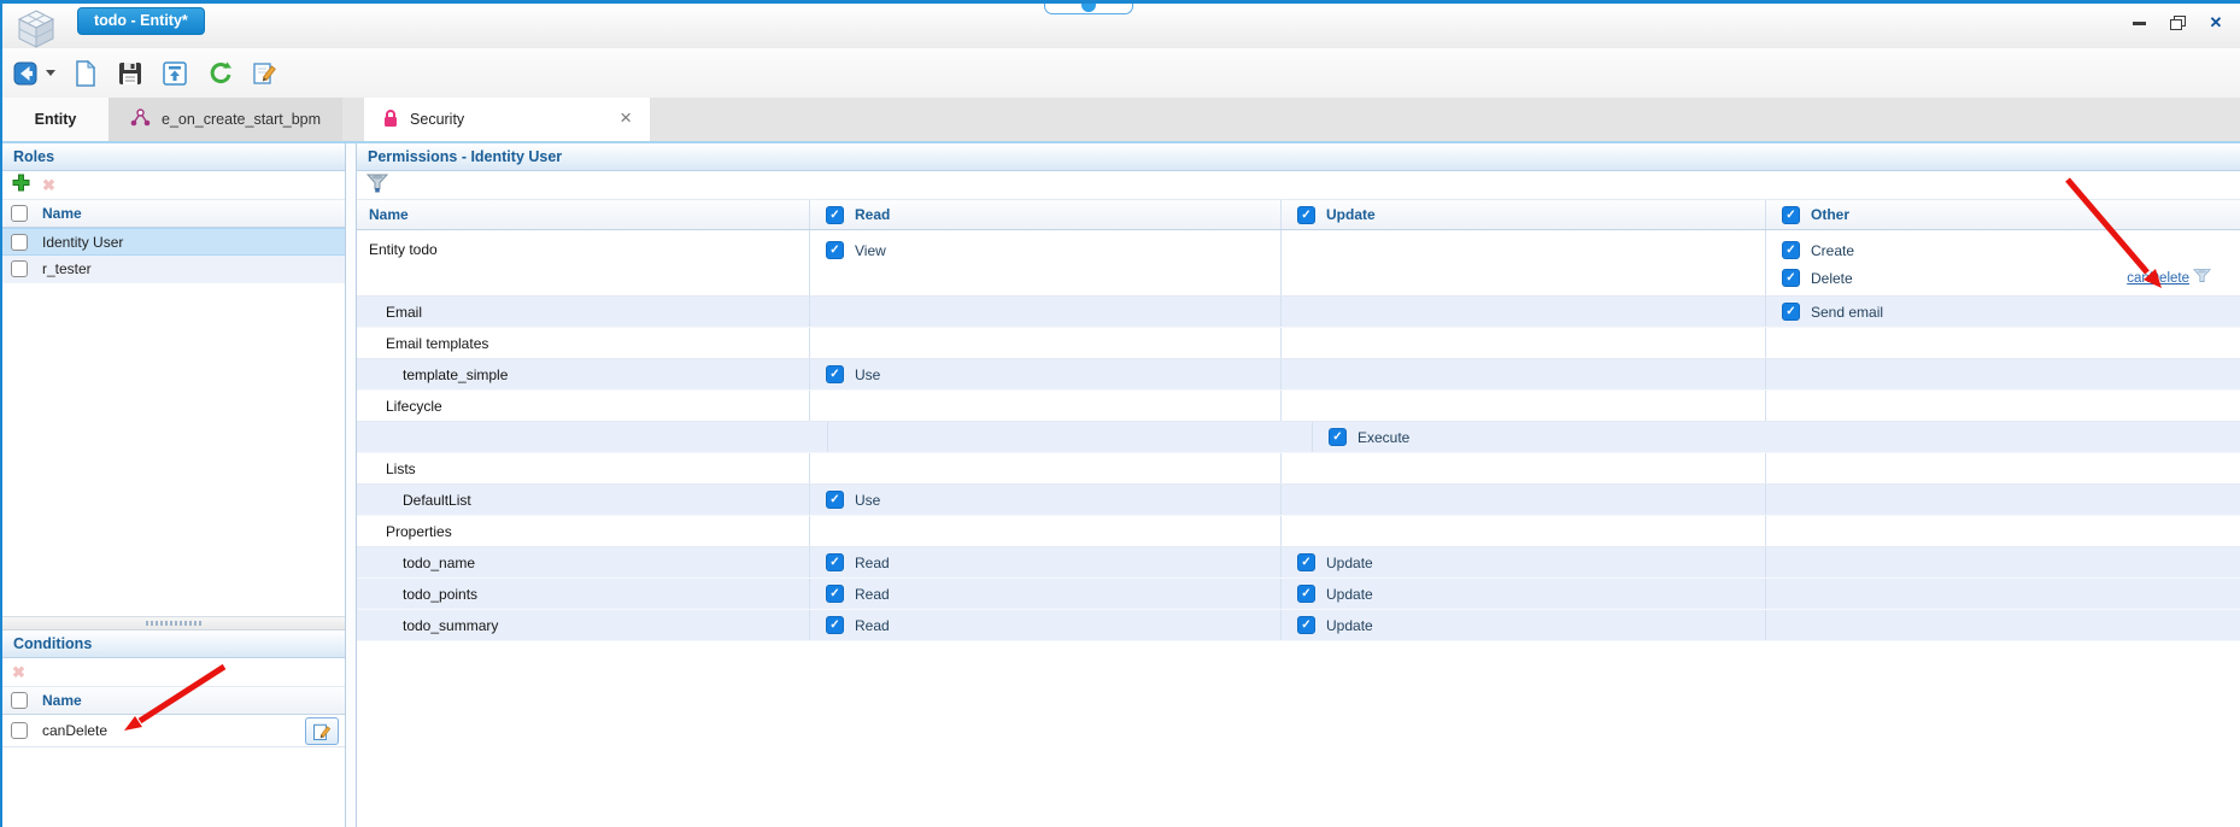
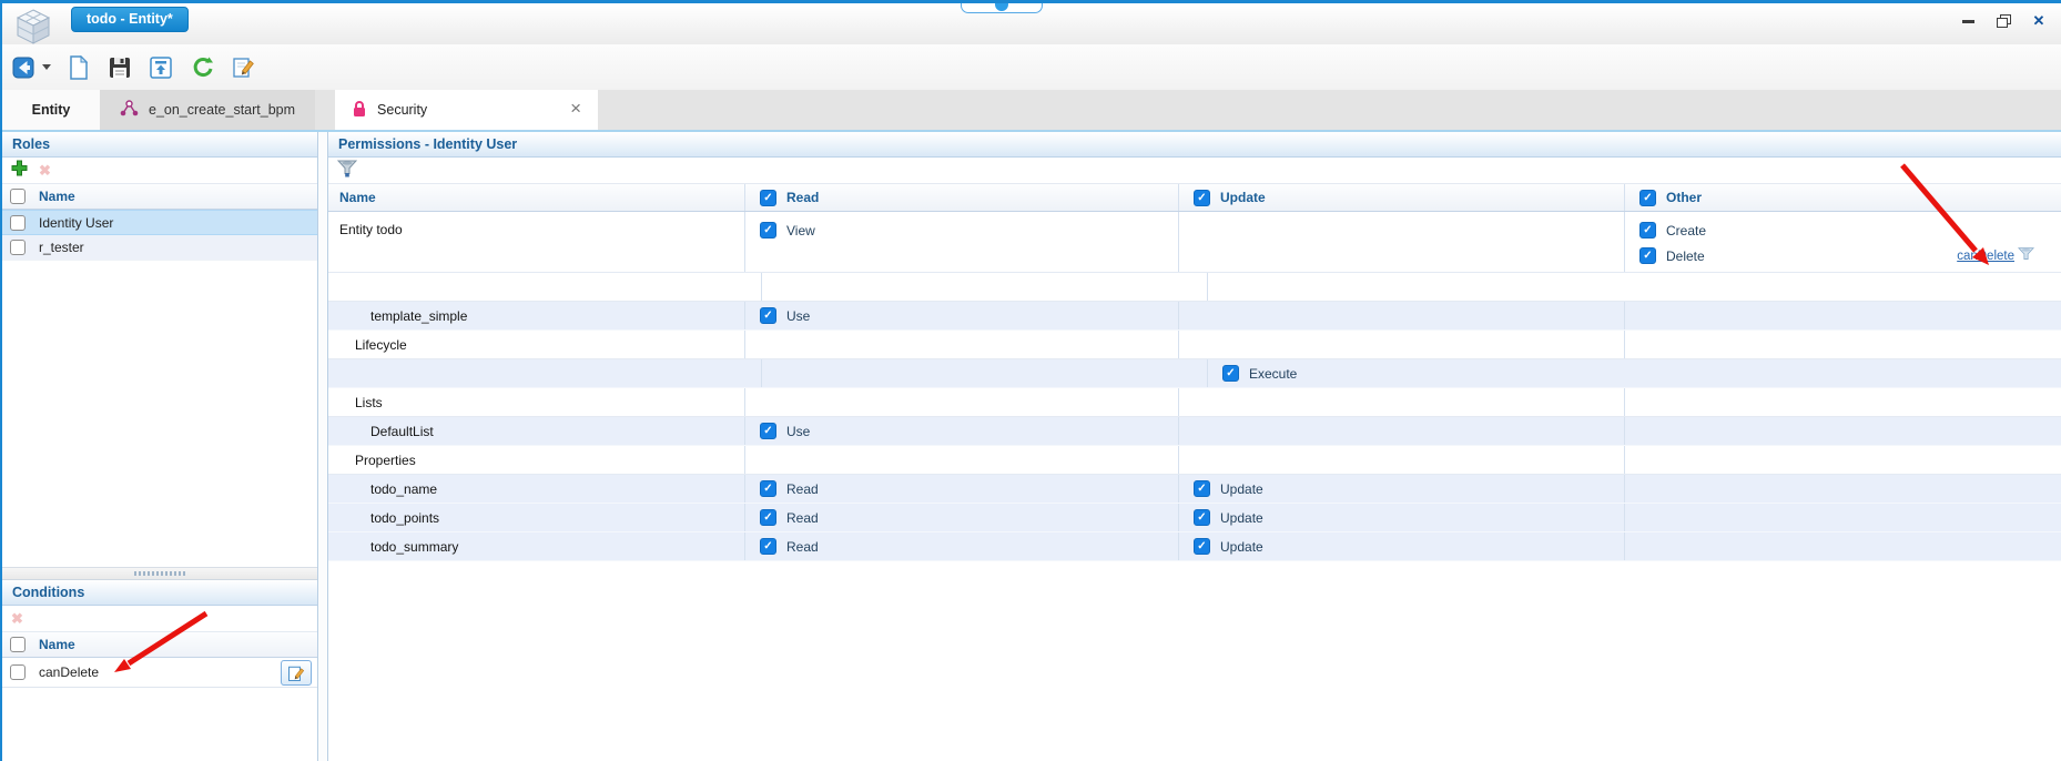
  todo - Entity*
  Entity
  e_on_create_start_bpm
  Security
  Roles
  Name
  Identity User
  r_tester
  Conditions
  Name
  canDelete
  Permissions - Identity User
  Name
  Read
  Update
  Other
  Entity todo
  View
  Create
  Delete
  canelete
- Email
- Send email
- Email templates
  template_simple
  Use
  Lifecycle
  Execute
  Lists
  DefaultList
  Use
  Properties
  todo_name
  Read
  Update
  todo_points
  Read
  Update
  todo_summary
  Read
  Update
